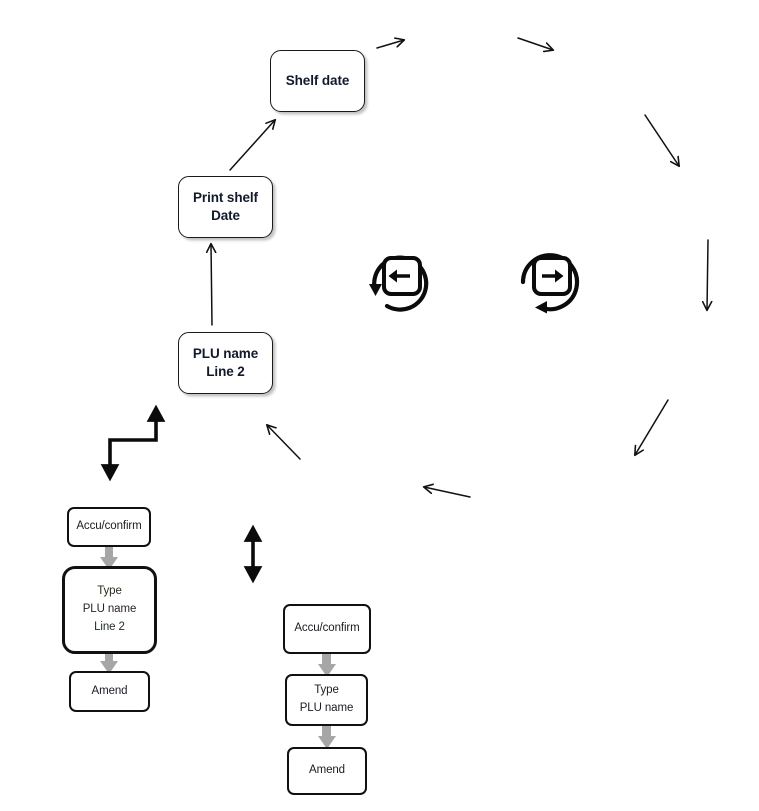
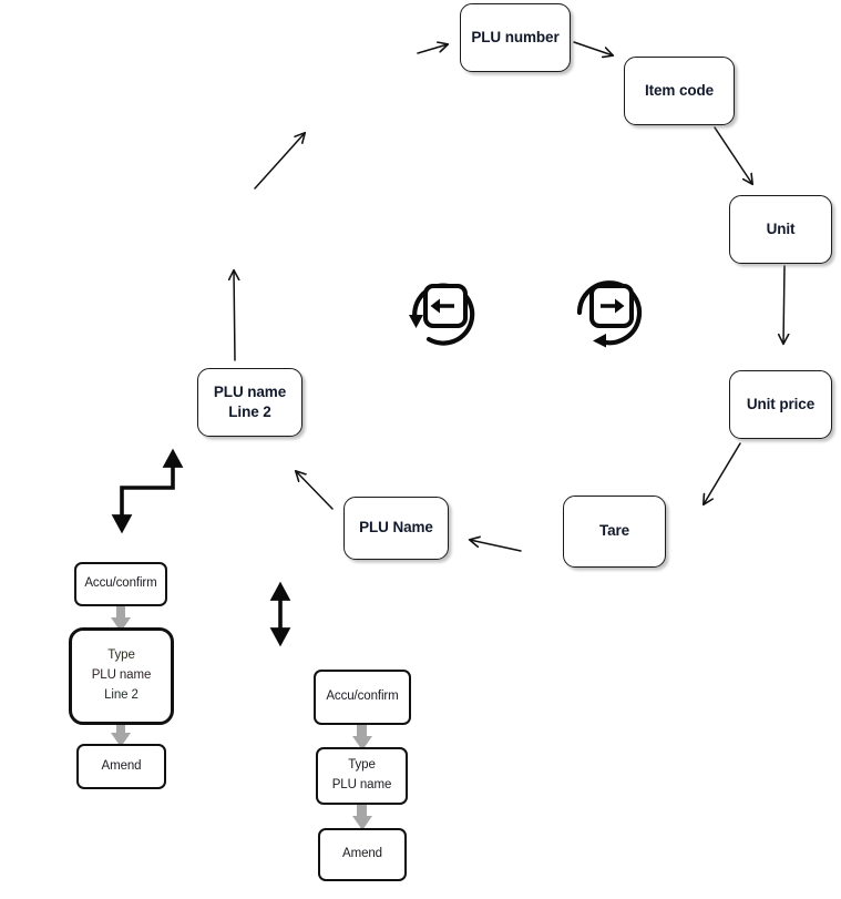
+ PLU number
+ Item code
+ Unit
+ Unit price
+ Tare
+ PLU Name
  PLU name
  Line 2
- Print shelf
- Date
- Shelf date
  Accu/confirm
  Type
  PLU name
  Line 2
  Amend
  Accu/confirm
  Type
  PLU name
  Amend
